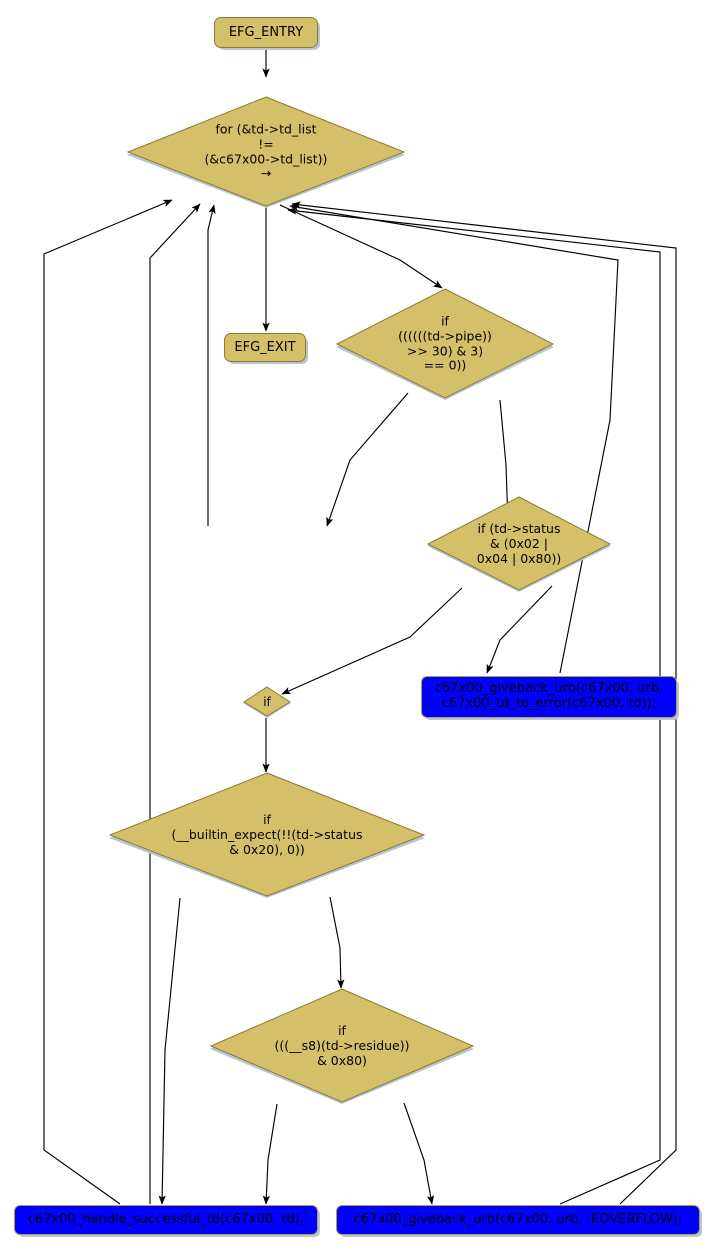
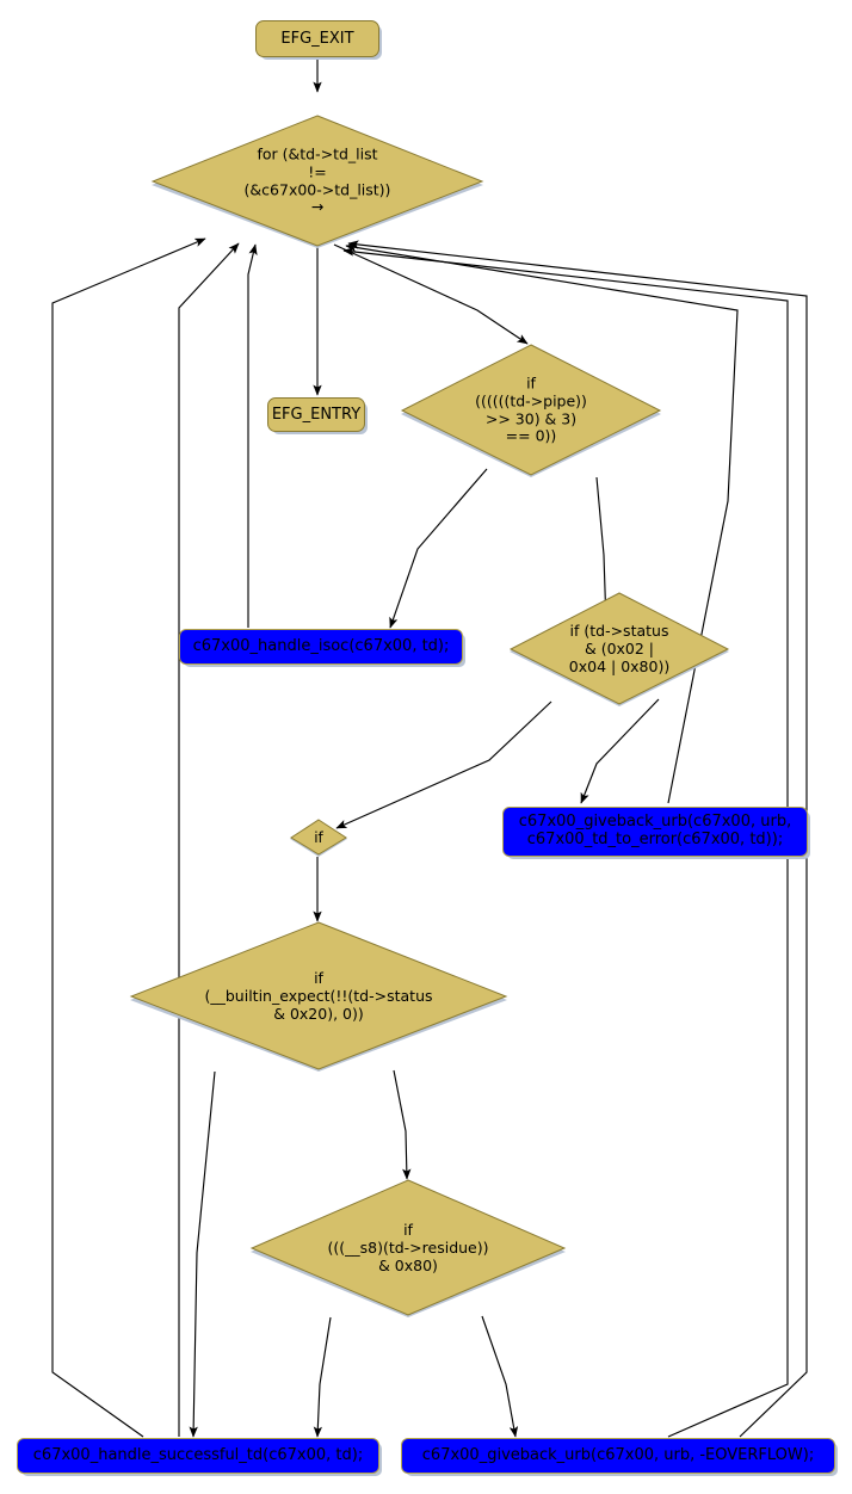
- EFG_ENTRY
+ EFG_EXIT
  for (&td->td_list
  !=
  (&c67x00->td_list))
  →
- EFG_EXIT
+ EFG_ENTRY
  if
  ((((((td->pipe))
  >> 30) & 3)
  == 0))
+ c67x00_handle_isoc(c67x00, td);
  if (td->status
  & (0x02 |
  0x04 | 0x80))
  c67x00_giveback_urb(c67x00, urb,
  c67x00_td_to_error(c67x00, td));
  if
  if
  (__builtin_expect(!!(td->status
  & 0x20), 0))
  if
  (((__s8)(td->residue))
  & 0x80)
  c67x00_handle_successful_td(c67x00, td);
  c67x00_giveback_urb(c67x00, urb, -EOVERFLOW);
